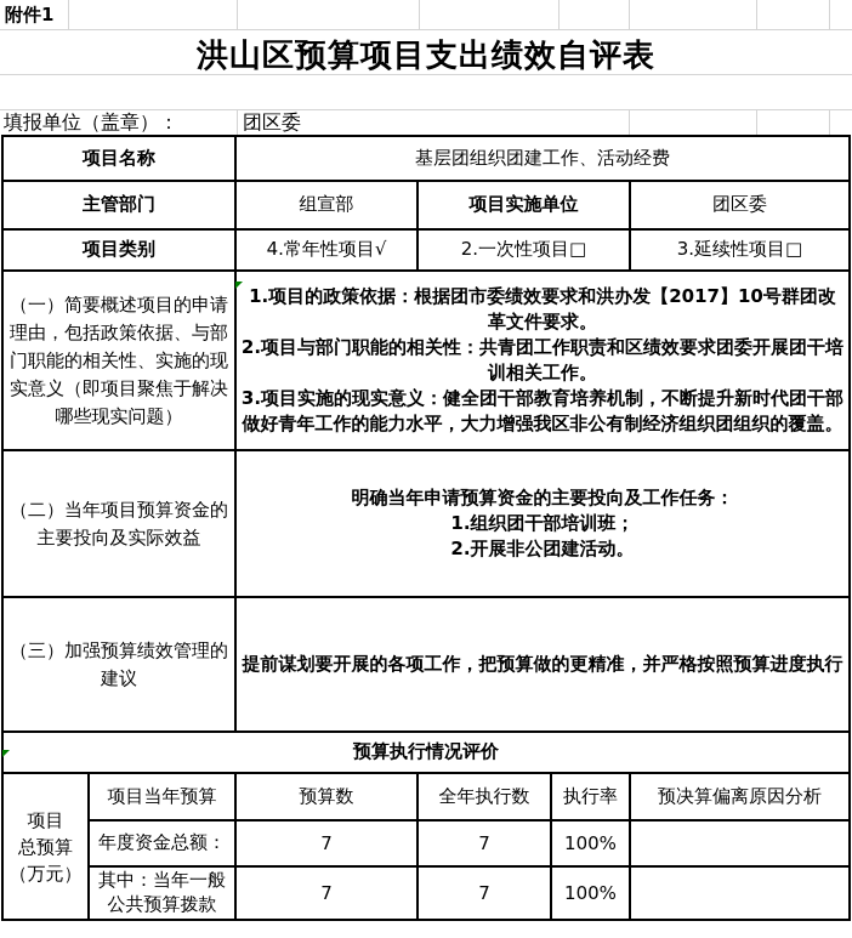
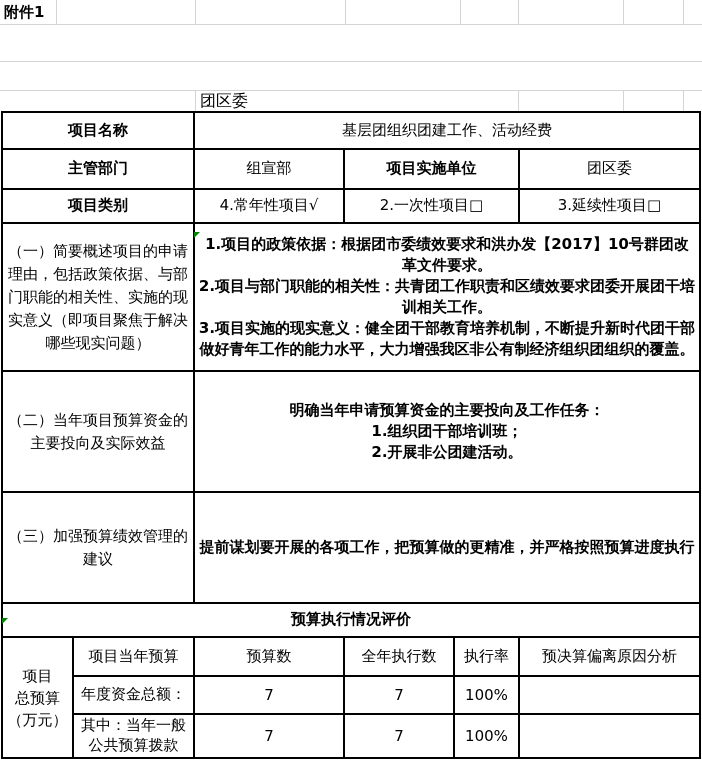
  附件1
- 洪山区预算项目支出绩效自评表
- 填报单位（盖章）：
  团区委
  项目名称	基层团组织团建工作、活动经费
  主管部门	组宣部	项目实施单位	团区委
  项目类别	4.常年性项目√	2.一次性项目□	3.延续性项目□
  （一）简要概述项目的申请理由，包括政策依据、与部门职能的相关性、实施的现实意义（即项目聚焦于解决哪些现实问题）	1.项目的政策依据：根据团市委绩效要求和洪办发【2017】10号群团改革文件要求。 2.项目与部门职能的相关性：共青团工作职责和区绩效要求团委开展团干培训相关工作。 3.项目实施的现实意义：健全团干部教育培养机制，不断提升新时代团干部做好青年工作的能力水平，大力增强我区非公有制经济组织团组织的覆盖。
  （二）当年项目预算资金的主要投向及实际效益	明确当年申请预算资金的主要投向及工作任务： 1.组织团干部培训班； 2.开展非公团建活动。
  （三）加强预算绩效管理的建议	提前谋划要开展的各项工作，把预算做的更精准，并严格按照预算进度执行
  预算执行情况评价
  项目 总预算 （万元）	项目当年预算	预算数	全年执行数	执行率	预决算偏离原因分析
  年度资金总额：	7	7	100%
  其中：当年一般公共预算拨款	7	7	100%
